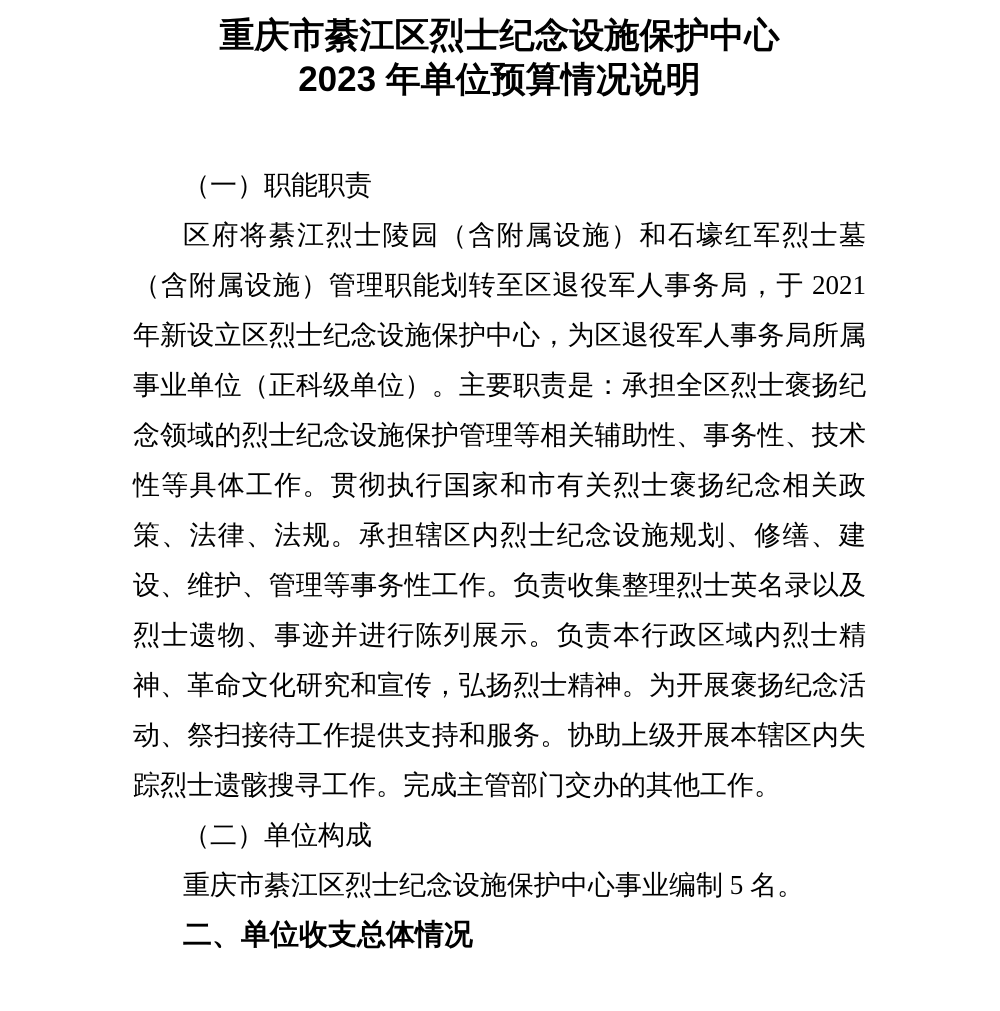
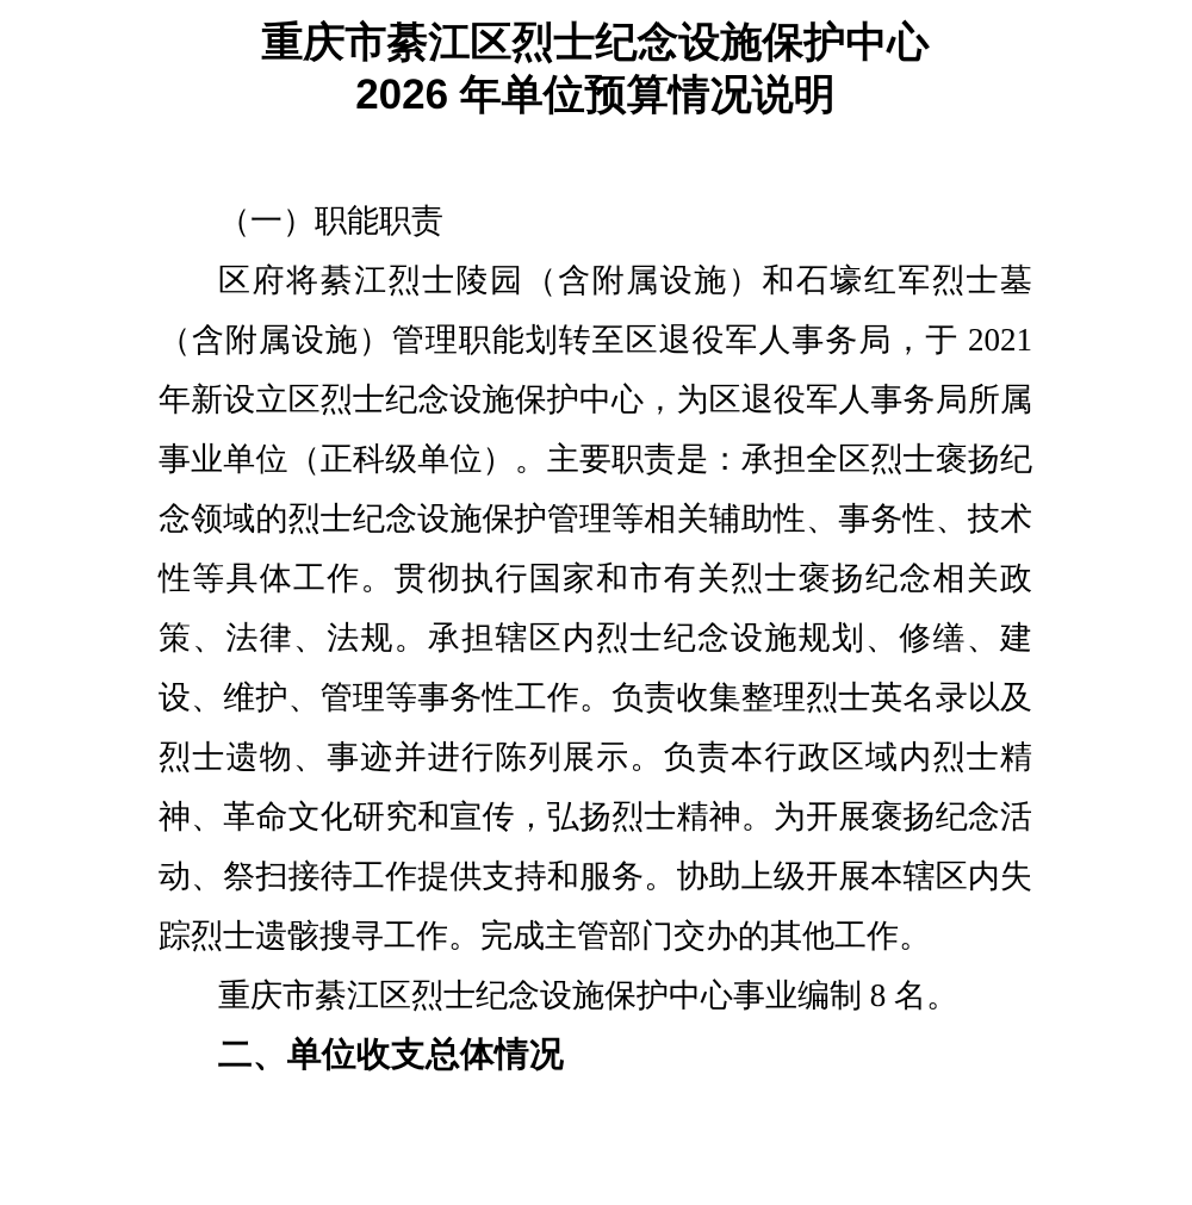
  重庆市綦江区烈士纪念设施保护中心
- 2023 年单位预算情况说明
+ 2026 年单位预算情况说明
  （一）职能职责
  区府将綦江烈士陵园（含附属设施）和石壕红军烈士墓（含附属设施）管理职能划转至区退役军人事务局，于 2021 年新设立区烈士纪念设施保护中心，为区退役军人事务局所属事业单位（正科级单位）。主要职责是：承担全区烈士褒扬纪念领域的烈士纪念设施保护管理等相关辅助性、事务性、技术性等具体工作。贯彻执行国家和市有关烈士褒扬纪念相关政策、法律、法规。承担辖区内烈士纪念设施规划、修缮、建设、维护、管理等事务性工作。负责收集整理烈士英名录以及烈士遗物、事迹并进行陈列展示。负责本行政区域内烈士精神、革命文化研究和宣传，弘扬烈士精神。为开展褒扬纪念活动、祭扫接待工作提供支持和服务。协助上级开展本辖区内失踪烈士遗骸搜寻工作。完成主管部门交办的其他工作。
- （二）单位构成
- 重庆市綦江区烈士纪念设施保护中心事业编制 5 名。
+ 重庆市綦江区烈士纪念设施保护中心事业编制 8 名。
  二、单位收支总体情况
